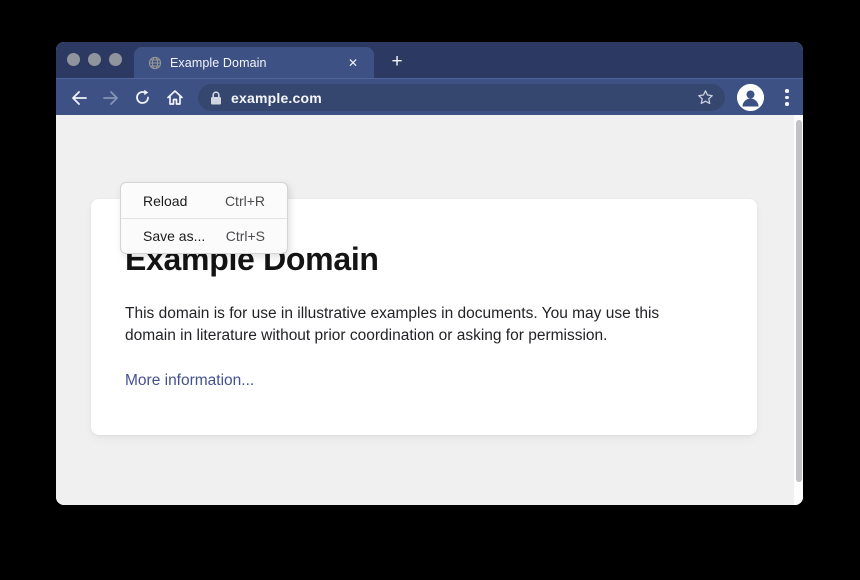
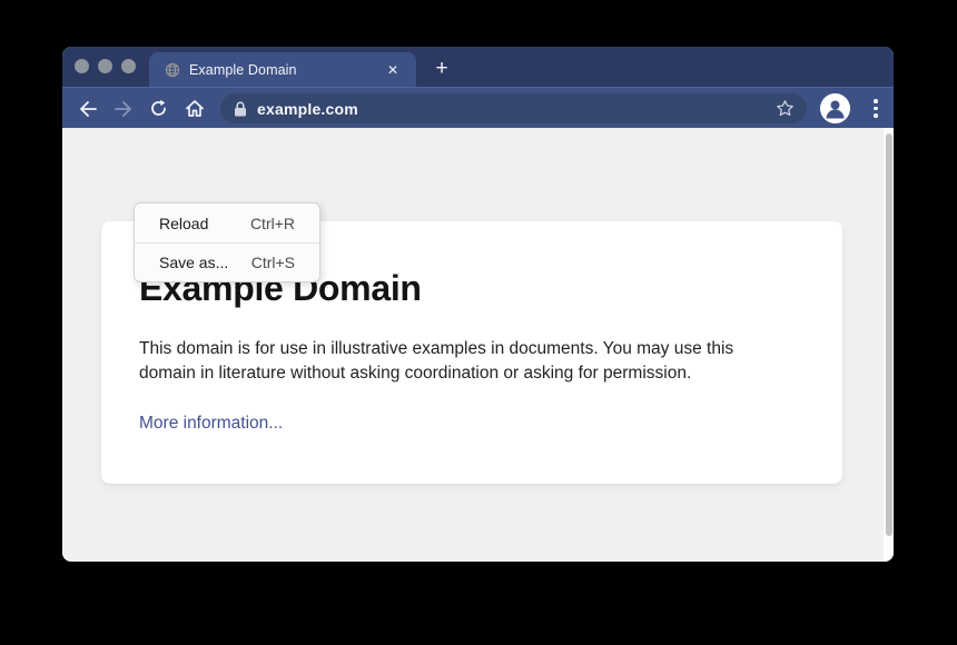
  Example Domain
  ✕
  +
  example.com
  Example Domain
- This domain is for use in illustrative examples in documents. You may use this domain in literature without prior coordination or asking for permission.
+ This domain is for use in illustrative examples in documents. You may use this domain in literature without asking coordination or asking for permission.
  More information...
  Reload
  Ctrl+R
  Save as...
  Ctrl+S
